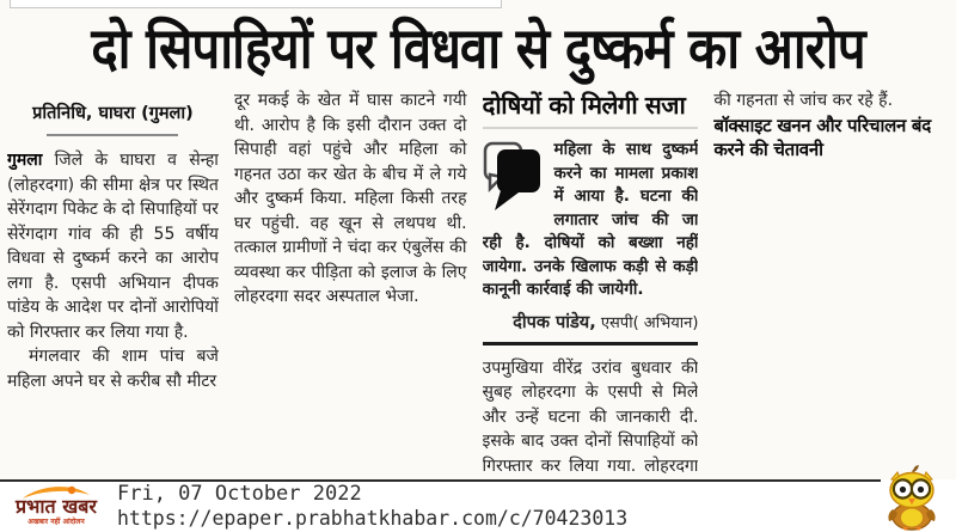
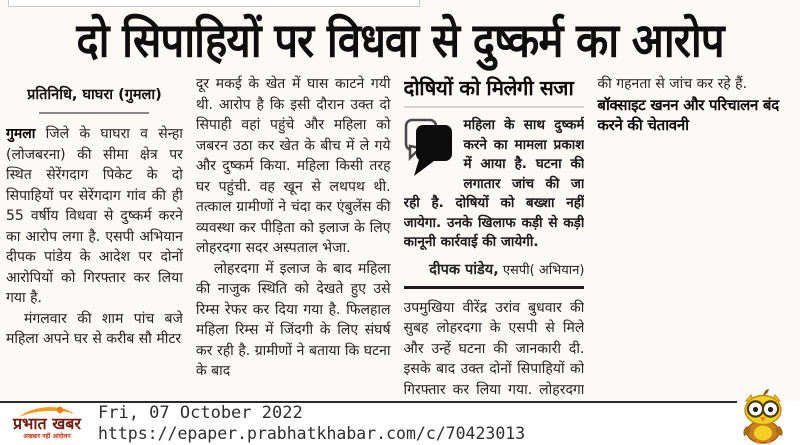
  दो सिपाहियों पर विधवा से दुष्कर्म का आरोप
  प्रतिनिधि, घाघरा (गुमला)
- गुमला जिले के घाघरा व सेन्हा (लोहरदगा) की सीमा क्षेत्र पर स्थित सेरेंगदाग पिकेट के दो सिपाहियों पर सेरेंगदाग गांव की ही 55 वर्षीय विधवा से दुष्कर्म करने का आरोप लगा है. एसपी अभियान दीपक पांडेय के आदेश पर दोनों आरोपियों को गिरफ्तार कर लिया गया है.
+ गुमला जिले के घाघरा व सेन्हा (लोजबरना) की सीमा क्षेत्र पर स्थित सेरेंगदाग पिकेट के दो सिपाहियों पर सेरेंगदाग गांव की ही 55 वर्षीय विधवा से दुष्कर्म करने का आरोप लगा है. एसपी अभियान दीपक पांडेय के आदेश पर दोनों आरोपियों को गिरफ्तार कर लिया गया है.
  मंगलवार की शाम पांच बजे महिला अपने घर से करीब सौ मीटर
- दूर मकई के खेत में घास काटने गयी थी. आरोप है कि इसी दौरान उक्त दो सिपाही वहां पहुंचे और महिला को गहनत उठा कर खेत के बीच में ले गये और दुष्कर्म किया. महिला किसी तरह घर पहुंची. वह खून से लथपथ थी. तत्काल ग्रामीणों ने चंदा कर एंबुलेंस की व्यवस्था कर पीड़िता को इलाज के लिए लोहरदगा सदर अस्पताल भेजा.
+ दूर मकई के खेत में घास काटने गयी थी. आरोप है कि इसी दौरान उक्त दो सिपाही वहां पहुंचे और महिला को जबरन उठा कर खेत के बीच में ले गये और दुष्कर्म किया. महिला किसी तरह घर पहुंची. वह खून से लथपथ थी. तत्काल ग्रामीणों ने चंदा कर एंबुलेंस की व्यवस्था कर पीड़िता को इलाज के लिए लोहरदगा सदर अस्पताल भेजा.
+ लोहरदगा में इलाज के बाद महिला की नाजुक स्थिति को देखते हुए उसे रिम्स रेफर कर दिया गया है. फिलहाल महिला रिम्स में जिंदगी के लिए संघर्ष कर रही है. ग्रामीणों ने बताया कि घटना के बाद
  दोषियों को मिलेगी सजा
  महिला के साथ दुष्कर्म करने का मामला प्रकाश में आया है. घटना की लगातार जांच की जा रही है. दोषियों को बख्शा नहीं जायेगा. उनके खिलाफ कड़ी से कड़ी कानूनी कार्रवाई की जायेगी.
  दीपक पांडेय, एसपी( अभियान)
  उपमुखिया वीरेंद्र उरांव बुधवार की सुबह लोहरदगा के एसपी से मिले और उन्हें घटना की जानकारी दी. इसके बाद उक्त दोनों सिपाहियों को गिरफ्तार कर लिया गया. लोहरदगा
  की गहनता से जांच कर रहे हैं.
  बॉक्साइट खनन और परिचालन बंद करने की चेतावनी
  प्रभात खबर
  Fri, 07 October 2022
  https://epaper.prabhatkhabar.com/c/70423013
